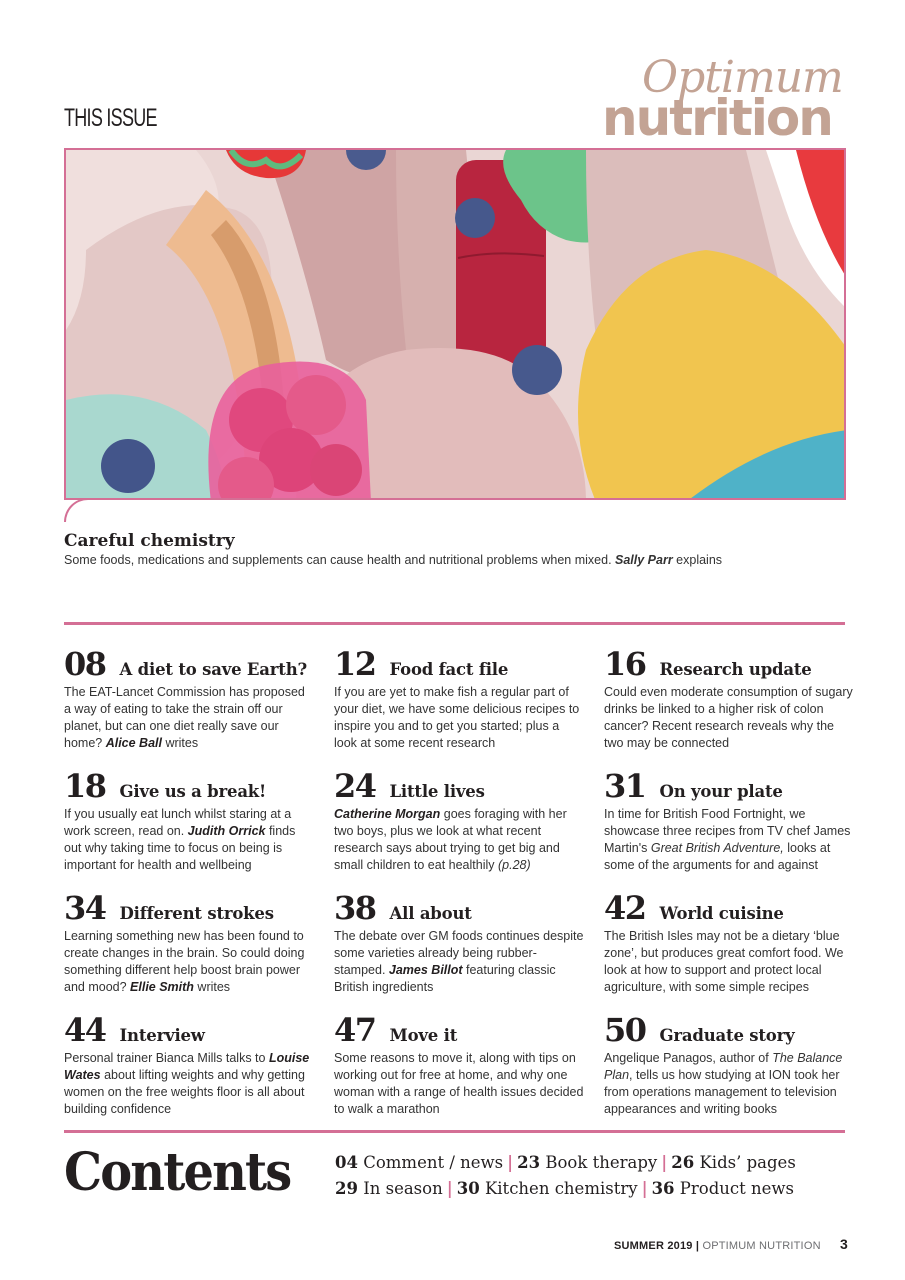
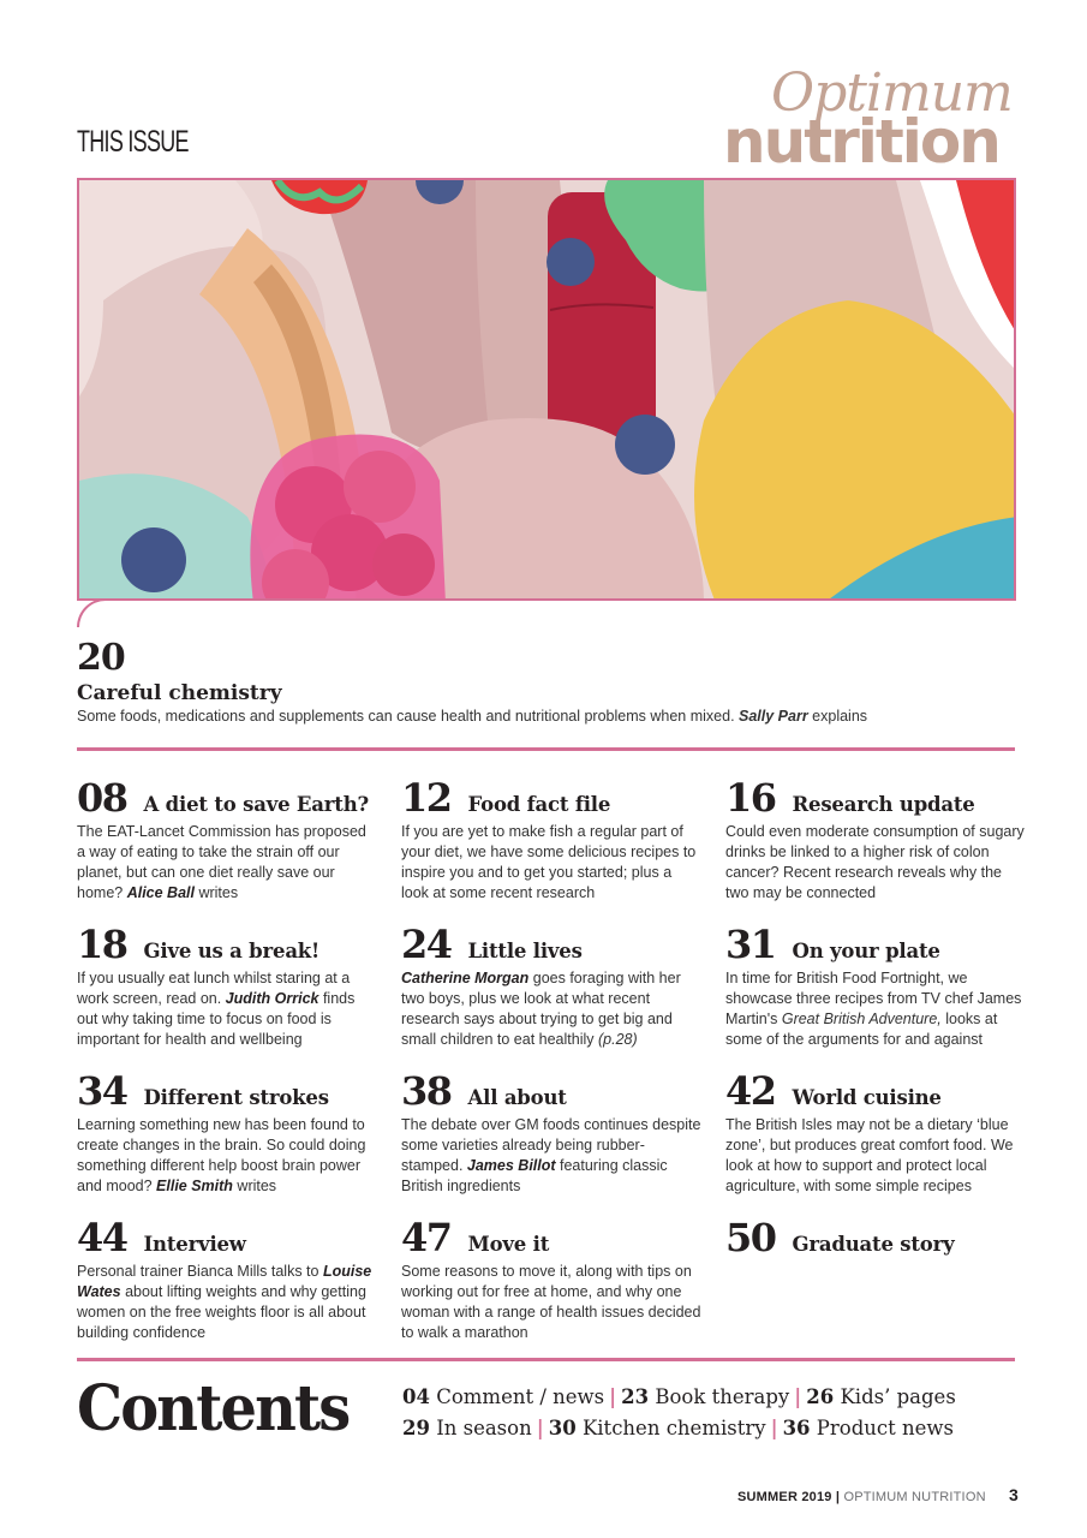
  THIS ISSUE
  Optimum
  nutrition
+ 20
  Careful chemistry
  Some foods, medications and supplements can cause health and nutritional problems when mixed. Sally Parr explains
  08
  A diet to save Earth?
  The EAT-Lancet Commission has proposed a way of eating to take the strain off our planet, but can one diet really save our home? Alice Ball writes
  12
  Food fact file
  If you are yet to make fish a regular part of your diet, we have some delicious recipes to inspire you and to get you started; plus a look at some recent research
  16
  Research update
  Could even moderate consumption of sugary drinks be linked to a higher risk of colon cancer? Recent research reveals why the two may be connected
  18
  Give us a break!
- If you usually eat lunch whilst staring at a work screen, read on. Judith Orrick finds out why taking time to focus on being is important for health and wellbeing
+ If you usually eat lunch whilst staring at a work screen, read on. Judith Orrick finds out why taking time to focus on food is important for health and wellbeing
  24
  Little lives
  Catherine Morgan goes foraging with her two boys, plus we look at what recent research says about trying to get big and small children to eat healthily (p.28)
  31
  On your plate
  In time for British Food Fortnight, we showcase three recipes from TV chef James Martin's Great British Adventure, looks at some of the arguments for and against
  34
  Different strokes
  Learning something new has been found to create changes in the brain. So could doing something different help boost brain power and mood? Ellie Smith writes
  38
  All about
  The debate over GM foods continues despite some varieties already being rubber-stamped. James Billot featuring classic British ingredients
  42
  World cuisine
  The British Isles may not be a dietary ‘blue zone’, but produces great comfort food. We look at how to support and protect local agriculture, with some simple recipes
  44
  Interview
  Personal trainer Bianca Mills talks to Louise Wates about lifting weights and why getting women on the free weights floor is all about building confidence
  47
  Move it
  Some reasons to move it, along with tips on working out for free at home, and why one woman with a range of health issues decided to walk a marathon
  50
  Graduate story
- Angelique Panagos, author of The Balance Plan, tells us how studying at ION took her from operations management to television appearances and writing books
  Contents
  04 Comment / news | 23 Book therapy | 26 Kids’ pages
  29 In season | 30 Kitchen chemistry | 36 Product news
  SUMMER 2019 | OPTIMUM NUTRITION 3
